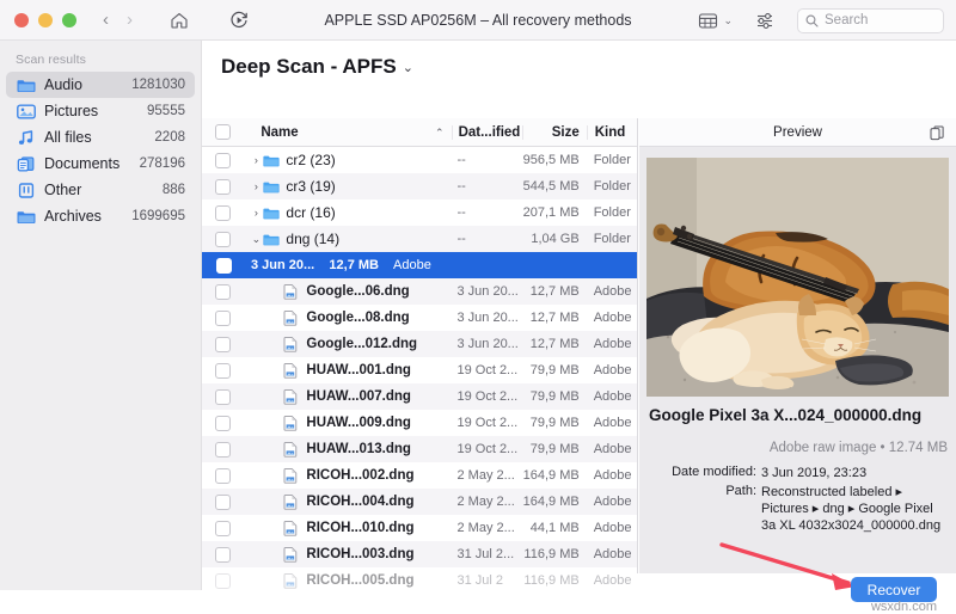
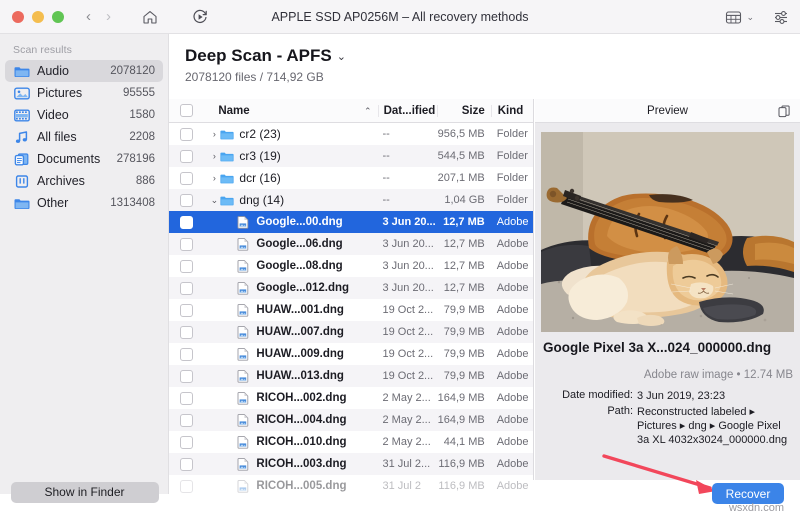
  ‹
  ›
  APPLE SSD AP0256M – All recovery methods
  ⌄
- Search
  Scan results
  Audio
- 1281030
+ 2078120
  Pictures
  95555
+ Video
+ 1580
  All files
  2208
  Documents
  278196
- Other
+ Archives
  886
- Archives
+ Other
- 1699695
+ 1313408
+ Show in Finder
  Deep Scan - APFS
  ⌄
+ 2078120 files / 714,92 GB
  Name
  ⌃
  Dat...ified
  Size
  Kind
  ›
  cr2 (23)
  --
  956,5 MB
  Folder
  ›
  cr3 (19)
  --
  544,5 MB
  Folder
  ›
  dcr (16)
  --
  207,1 MB
  Folder
  ⌄
  dng (14)
  --
  1,04 GB
  Folder
+ Google...00.dng
  3 Jun 20...
  12,7 MB
  Adobe
  Google...06.dng
  3 Jun 20...
  12,7 MB
  Adobe
  Google...08.dng
  3 Jun 20...
  12,7 MB
  Adobe
  Google...012.dng
  3 Jun 20...
  12,7 MB
  Adobe
  HUAW...001.dng
  19 Oct 2...
  79,9 MB
  Adobe
  HUAW...007.dng
  19 Oct 2...
  79,9 MB
  Adobe
  HUAW...009.dng
  19 Oct 2...
  79,9 MB
  Adobe
  HUAW...013.dng
  19 Oct 2...
  79,9 MB
  Adobe
  RICOH...002.dng
  2 May 2...
  164,9 MB
  Adobe
  RICOH...004.dng
  2 May 2...
  164,9 MB
  Adobe
  RICOH...010.dng
  2 May 2...
  44,1 MB
  Adobe
  RICOH...003.dng
  31 Jul 2...
  116,9 MB
  Adobe
  RICOH...005.dng
  31 Jul 2
  116,9 MB
  Adobe
  Preview
  Google Pixel 3a X...024_000000.dng
  Adobe raw image • 12.74 MB
  Date modified:
  3 Jun 2019, 23:23
  Path:
  Reconstructed labeled ▸ Pictures ▸ dng ▸ Google Pixel 3a XL 4032x3024_000000.dng
  Recover
  wsxdn.com
